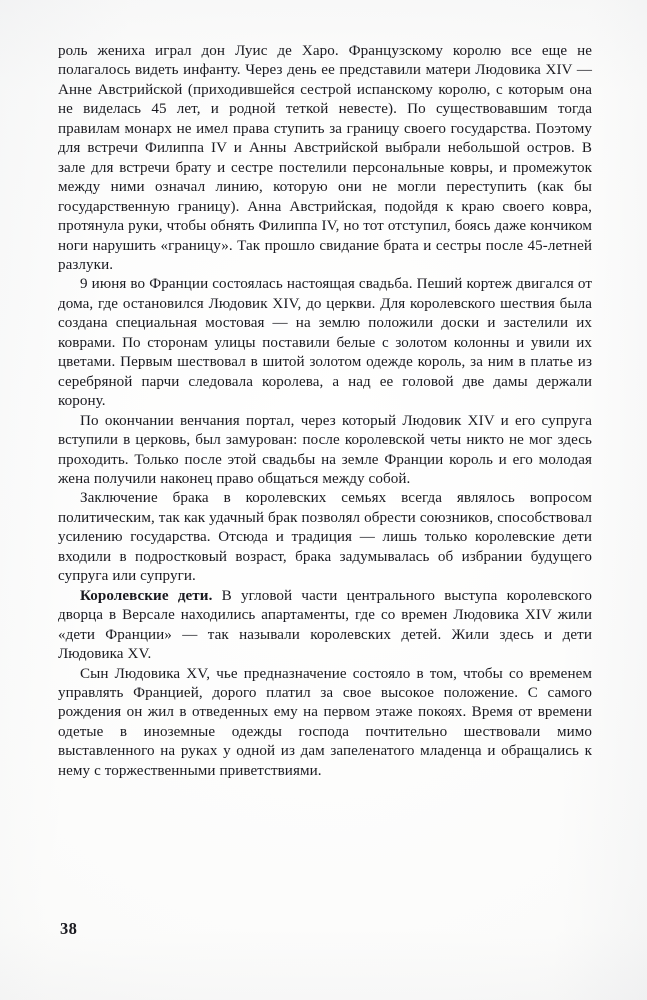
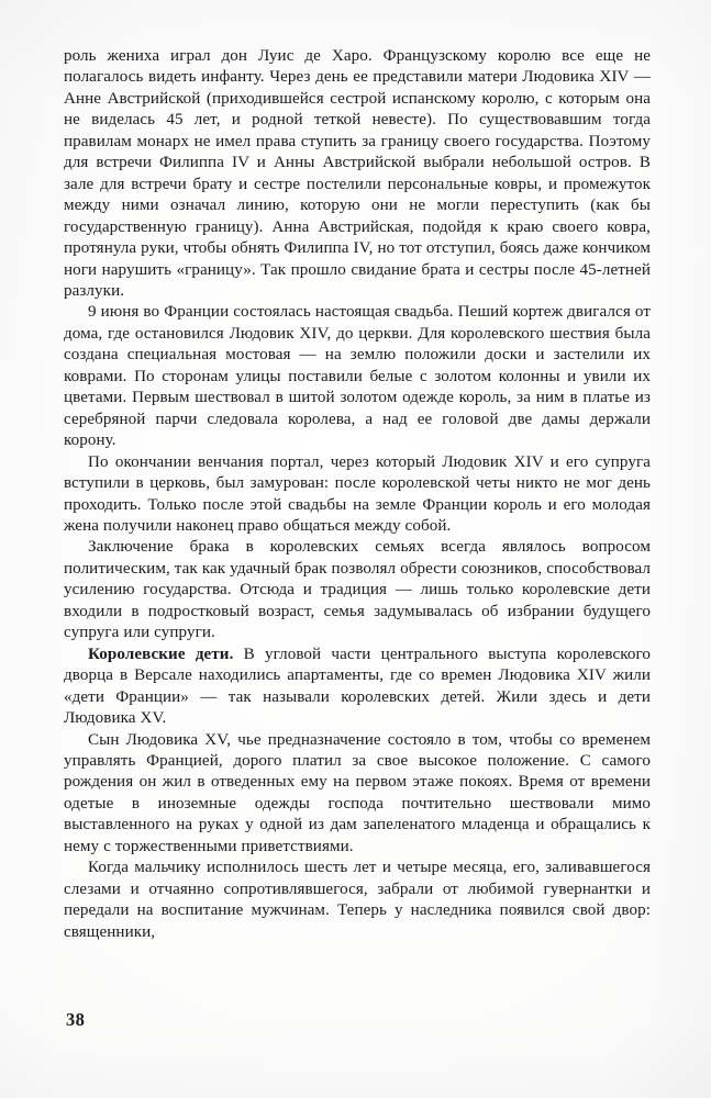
  роль жениха играл дон Луис де Харо. Французскому королю все еще не полагалось видеть инфанту. Через день ее представили матери Людовика XIV — Анне Австрийской (приходившейся сестрой испанскому королю, с которым она не виделась 45 лет, и родной теткой невесте). По существовавшим тогда правилам монарх не имел права ступить за границу своего государства. Поэтому для встречи Филиппа IV и Анны Австрийской выбрали небольшой остров. В зале для встречи брату и сестре постелили персональные ковры, и промежуток между ними означал линию, которую они не могли переступить (как бы государственную границу). Анна Австрийская, подойдя к краю своего ковра, протянула руки, чтобы обнять Филиппа IV, но тот отступил, боясь даже кончиком ноги нарушить «границу». Так прошло свидание брата и сестры после 45-летней разлуки.
  9 июня во Франции состоялась настоящая свадьба. Пеший кортеж двигался от дома, где остановился Людовик XIV, до церкви. Для королевского шествия была создана специальная мостовая — на землю положили доски и застелили их коврами. По сторонам улицы поставили белые с золотом колонны и увили их цветами. Первым шествовал в шитой золотом одежде король, за ним в платье из серебряной парчи следовала королева, а над ее головой две дамы держали корону.
- По окончании венчания портал, через который Людовик XIV и его супруга вступили в церковь, был замурован: после королевской четы никто не мог здесь проходить. Только после этой свадьбы на земле Франции король и его молодая жена получили наконец право общаться между собой.
+ По окончании венчания портал, через который Людовик XIV и его супруга вступили в церковь, был замурован: после королевской четы никто не мог день проходить. Только после этой свадьбы на земле Франции король и его молодая жена получили наконец право общаться между собой.
- Заключение брака в королевских семьях всегда являлось вопросом политическим, так как удачный брак позволял обрести союзников, способствовал усилению государства. Отсюда и традиция — лишь только королевские дети входили в подростковый возраст, брака задумывалась об избрании будущего супруга или супруги.
+ Заключение брака в королевских семьях всегда являлось вопросом политическим, так как удачный брак позволял обрести союзников, способствовал усилению государства. Отсюда и традиция — лишь только королевские дети входили в подростковый возраст, семья задумывалась об избрании будущего супруга или супруги.
  Королевские дети. В угловой части центрального выступа королевского дворца в Версале находились апартаменты, где со времен Людовика XIV жили «дети Франции» — так называли королевских детей. Жили здесь и дети Людовика XV.
  Сын Людовика XV, чье предназначение состояло в том, чтобы со временем управлять Францией, дорого платил за свое высокое положение. С самого рождения он жил в отведенных ему на первом этаже покоях. Время от времени одетые в иноземные одежды господа почтительно шествовали мимо выставленного на руках у одной из дам запеленатого младенца и обращались к нему с торжественными приветствиями.
+ Когда мальчику исполнилось шесть лет и четыре месяца, его, заливавшегося слезами и отчаянно сопротивлявшегося, забрали от любимой гувернантки и передали на воспитание мужчинам. Теперь у наследника появился свой двор: священники,
  38
